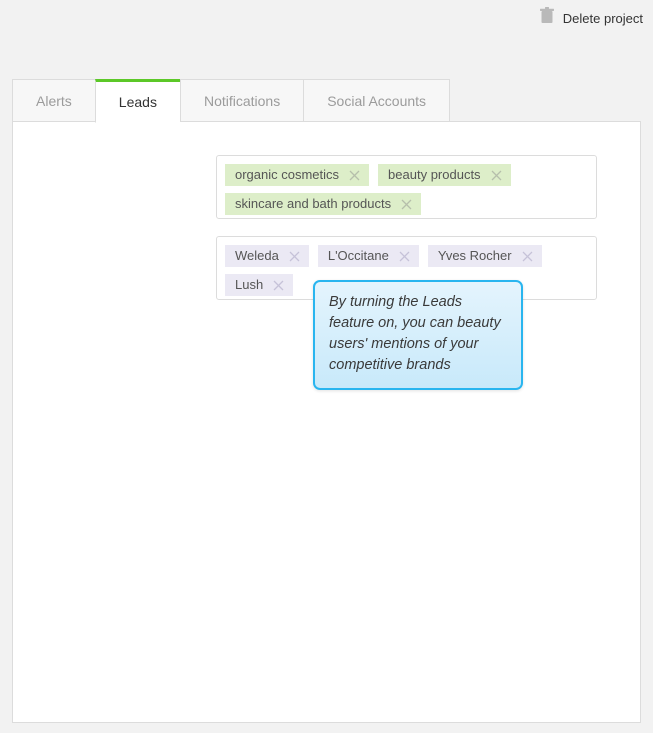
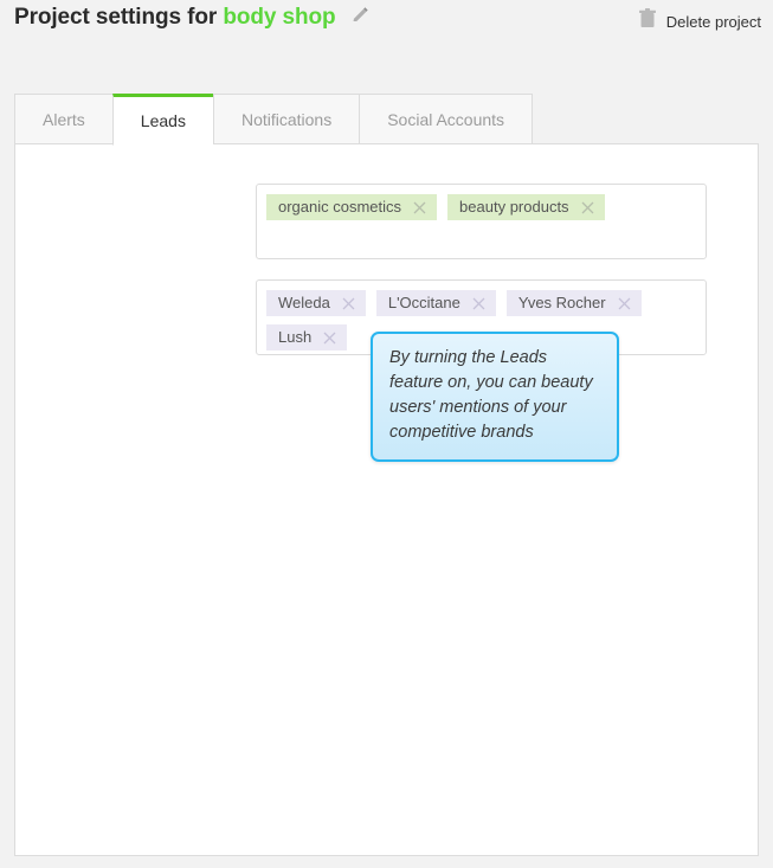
+ Project settings for body shop
  Delete project
  Alerts
  Leads
  Notifications
  Social Accounts
  organic cosmetics
  beauty products
- skincare and bath products
  Weleda
  L'Occitane
  Yves Rocher
  Lush
  By turning the Leads feature on, you can beauty users' mentions of your competitive brands
